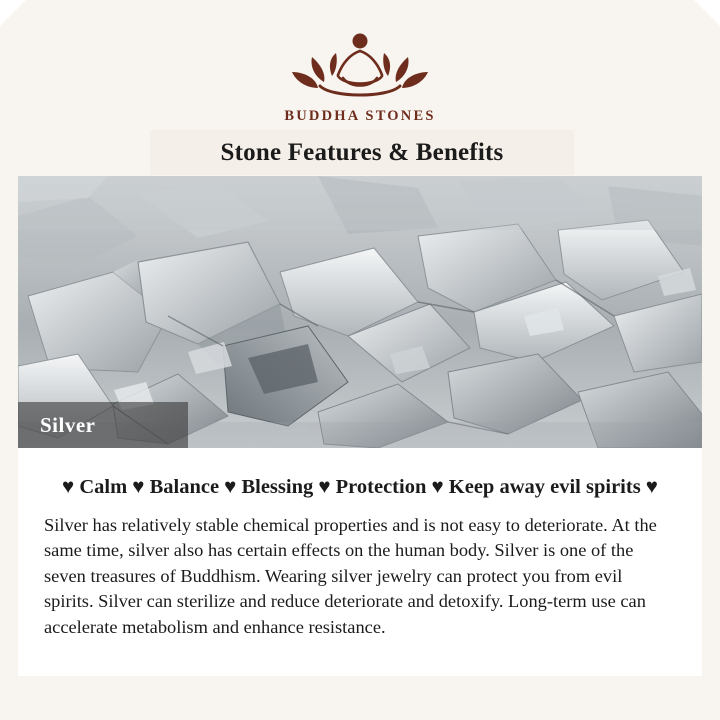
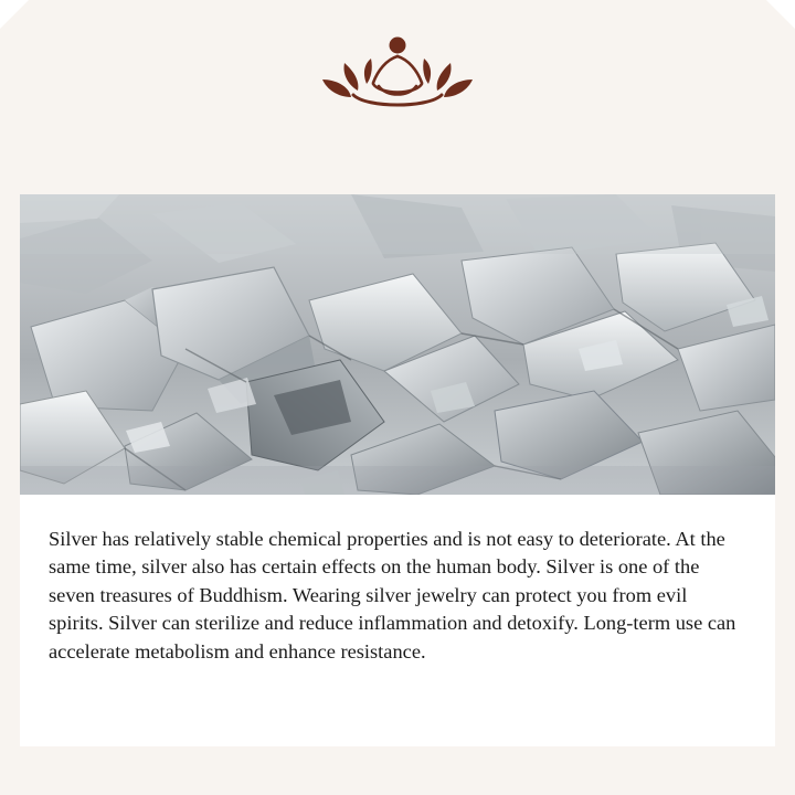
- BUDDHA STONES
- Stone Features & Benefits
- Silver
- ♥ Calm ♥ Balance ♥ Blessing ♥ Protection ♥ Keep away evil spirits ♥
- Silver has relatively stable chemical properties and is not easy to deteriorate. At the same time, silver also has certain effects on the human body. Silver is one of the seven treasures of Buddhism. Wearing silver jewelry can protect you from evil spirits. Silver can sterilize and reduce deteriorate and detoxify. Long-term use can accelerate metabolism and enhance resistance.
+ Silver has relatively stable chemical properties and is not easy to deteriorate. At the same time, silver also has certain effects on the human body. Silver is one of the seven treasures of Buddhism. Wearing silver jewelry can protect you from evil spirits. Silver can sterilize and reduce inflammation and detoxify. Long-term use can accelerate metabolism and enhance resistance.
